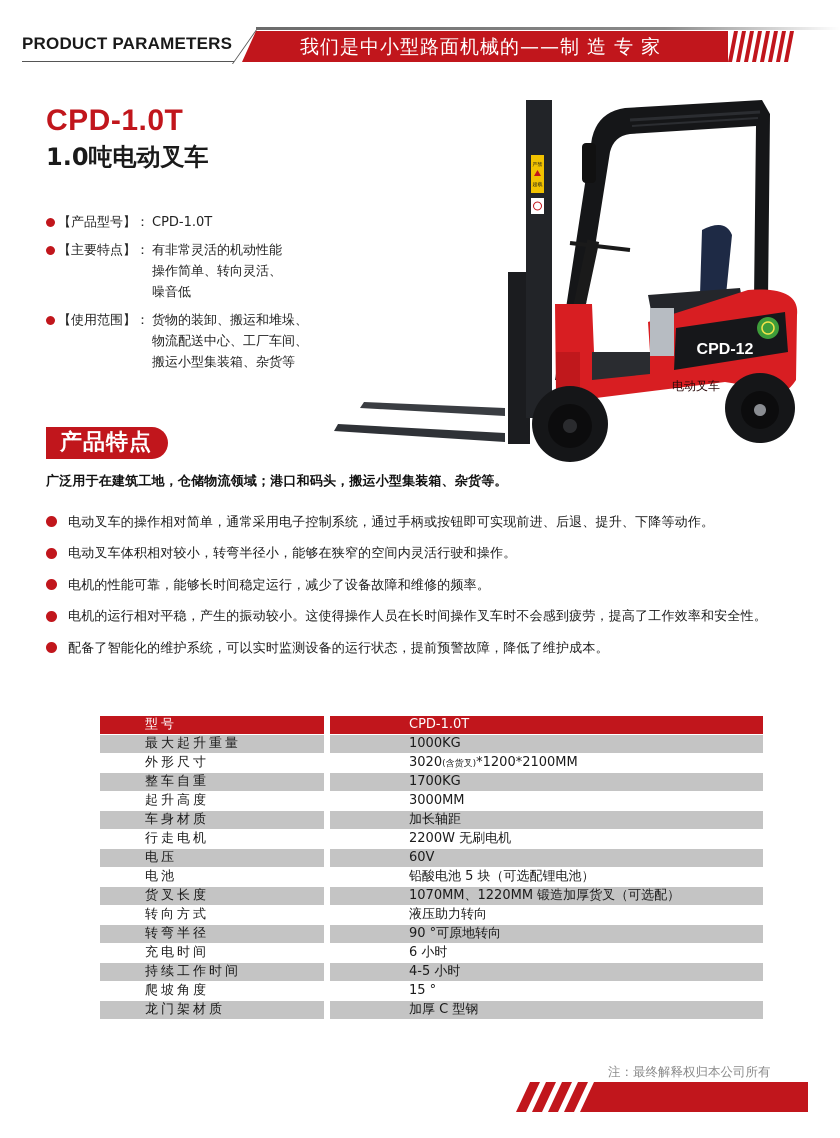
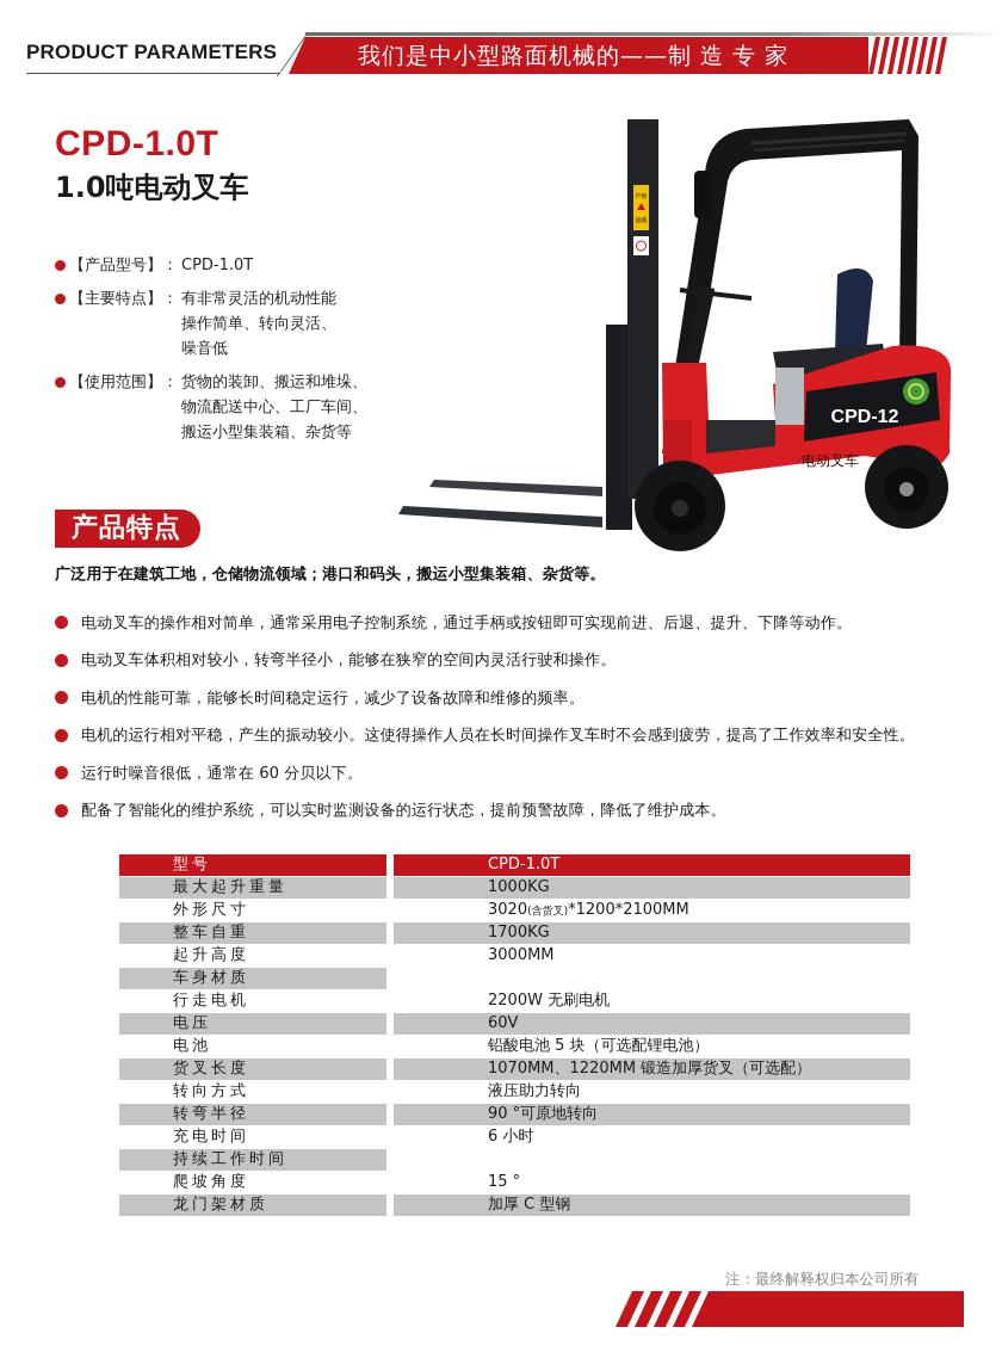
  PRODUCT PARAMETERS
  我们是中小型路面机械的——制 造 专 家
  CPD-1.0T
  1.0吨电动叉车
  【产品型号】：
  CPD-1.0T
  【主要特点】：
  有非常灵活的机动性能
  操作简单、转向灵活、
  噪音低
  【使用范围】：
  货物的装卸、搬运和堆垛、
  物流配送中心、工厂车间、
  搬运小型集装箱、杂货等
  CPD-12
  电动叉车
  产品特点
  广泛用于在建筑工地，仓储物流领域；港口和码头，搬运小型集装箱、杂货等。
  电动叉车的操作相对简单，通常采用电子控制系统，通过手柄或按钮即可实现前进、后退、提升、下降等动作。
  电动叉车体积相对较小，转弯半径小，能够在狭窄的空间内灵活行驶和操作。
  电机的性能可靠，能够长时间稳定运行，减少了设备故障和维修的频率。
  电机的运行相对平稳，产生的振动较小。这使得操作人员在长时间操作叉车时不会感到疲劳，提高了工作效率和安全性。
+ 运行时噪音很低，通常在 60 分贝以下。
  配备了智能化的维护系统，可以实时监测设备的运行状态，提前预警故障，降低了维护成本。
  型号
  CPD-1.0T
  最大起升重量
  1000KG
  外形尺寸
  3020(含货叉)*1200*2100MM
  整车自重
  1700KG
  起升高度
  3000MM
  车身材质
- 加长轴距
  行走电机
  2200W 无刷电机
  电压
  60V
  电池
  铅酸电池 5 块（可选配锂电池）
  货叉长度
  1070MM、1220MM 锻造加厚货叉（可选配）
  转向方式
  液压助力转向
  转弯半径
  90 °可原地转向
  充电时间
  6 小时
  持续工作时间
- 4-5 小时
  爬坡角度
  15 °
  龙门架材质
  加厚 C 型钢
  注：最终解释权归本公司所有
